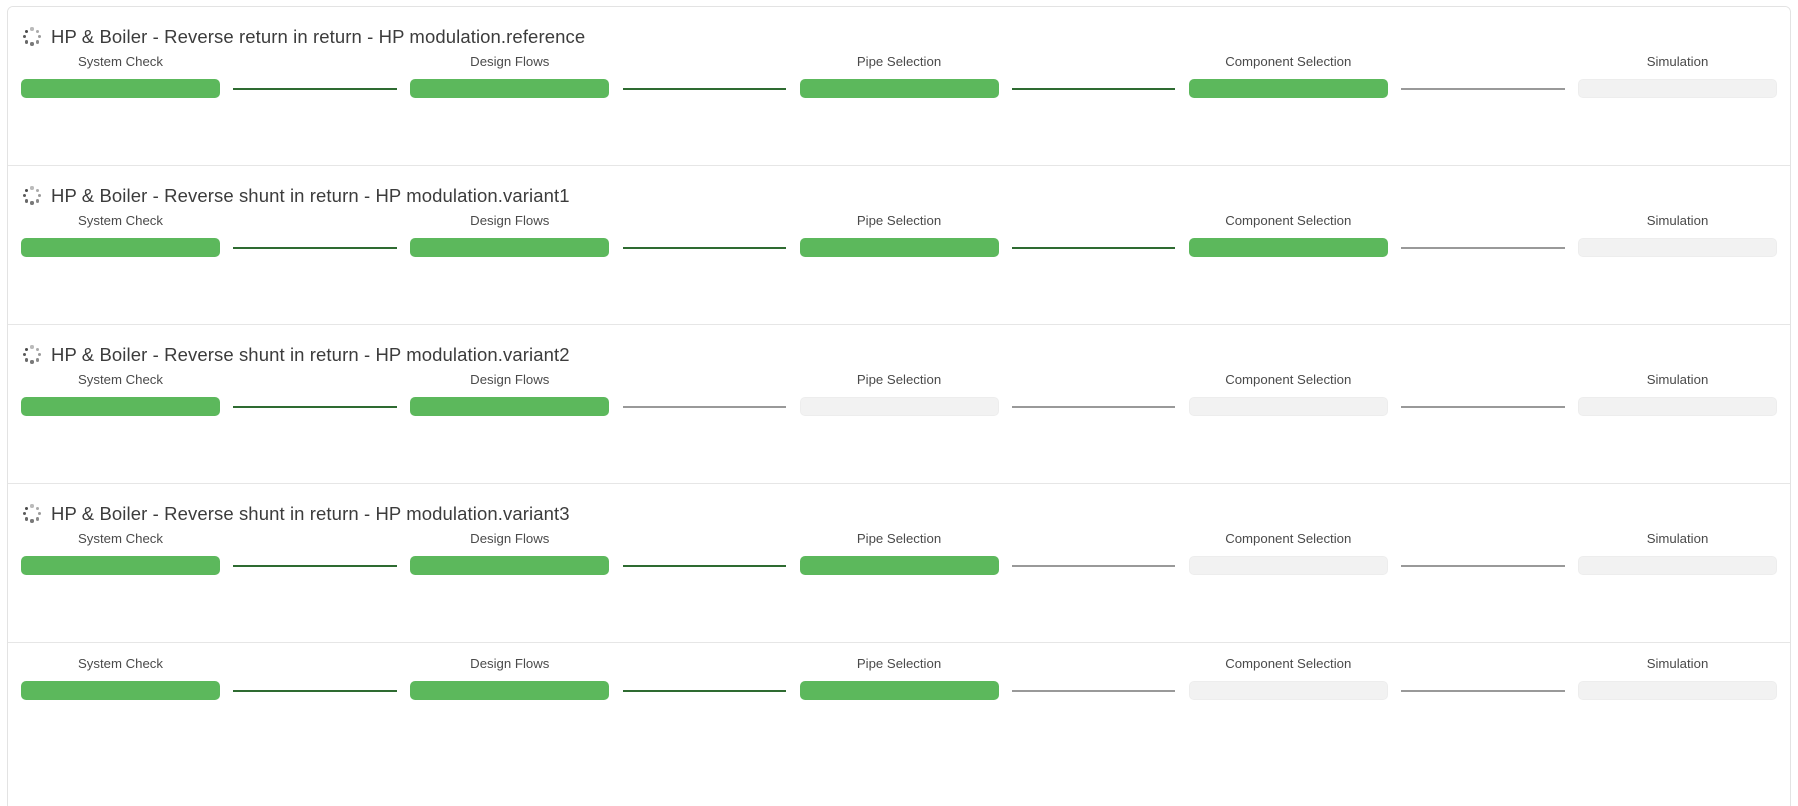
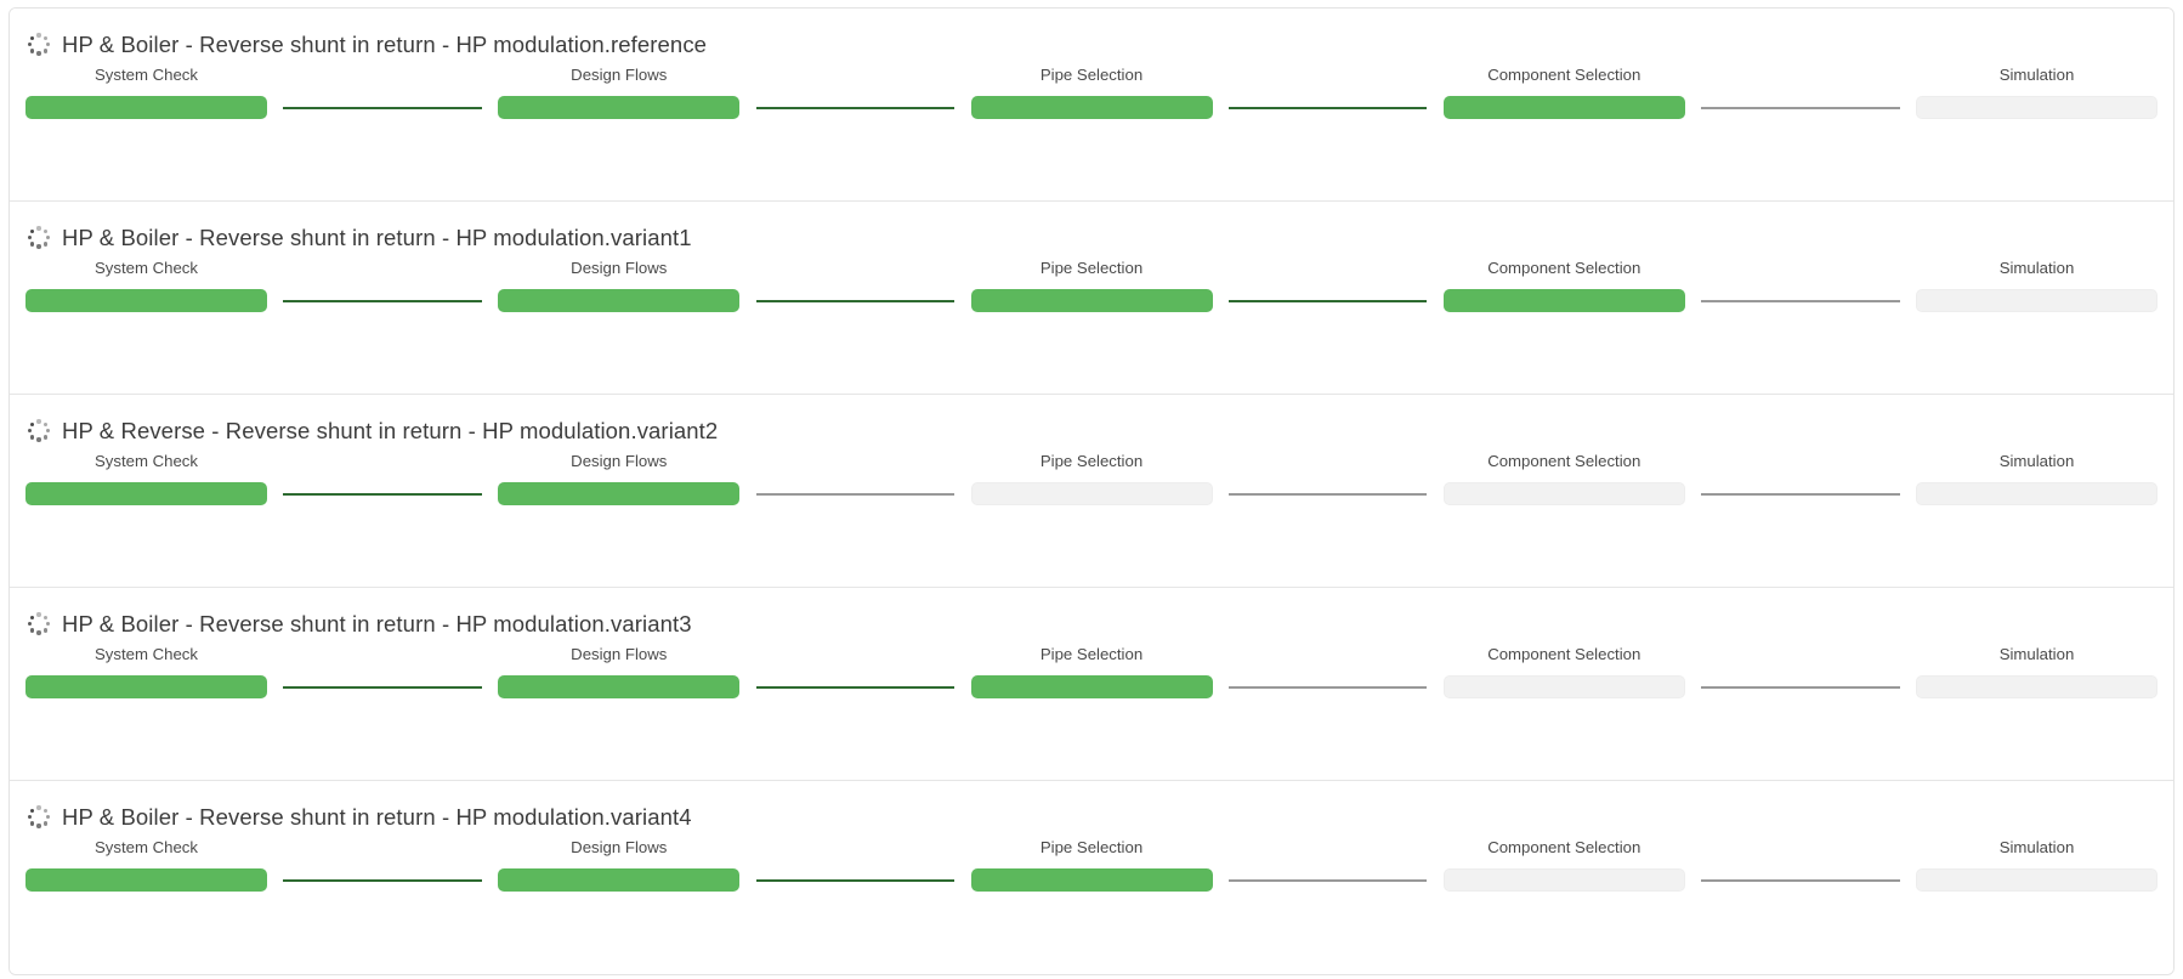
- HP & Boiler - Reverse return in return - HP modulation.reference
+ HP & Boiler - Reverse shunt in return - HP modulation.reference
  System Check
  Design Flows
  Pipe Selection
  Component Selection
  Simulation
  HP & Boiler - Reverse shunt in return - HP modulation.variant1
  System Check
  Design Flows
  Pipe Selection
  Component Selection
  Simulation
- HP & Boiler - Reverse shunt in return - HP modulation.variant2
+ HP & Reverse - Reverse shunt in return - HP modulation.variant2
  System Check
  Design Flows
  Pipe Selection
  Component Selection
  Simulation
  HP & Boiler - Reverse shunt in return - HP modulation.variant3
  System Check
  Design Flows
  Pipe Selection
  Component Selection
  Simulation
+ HP & Boiler - Reverse shunt in return - HP modulation.variant4
  System Check
  Design Flows
  Pipe Selection
  Component Selection
  Simulation
